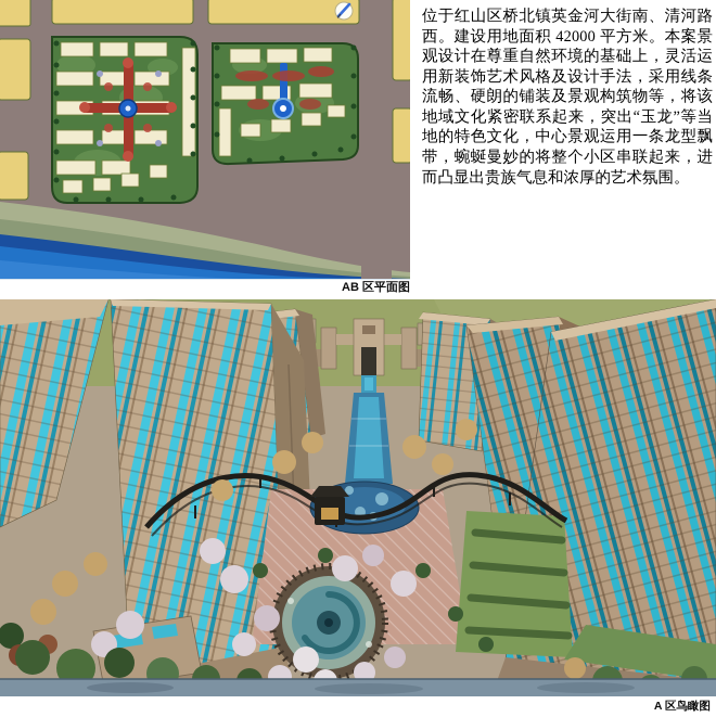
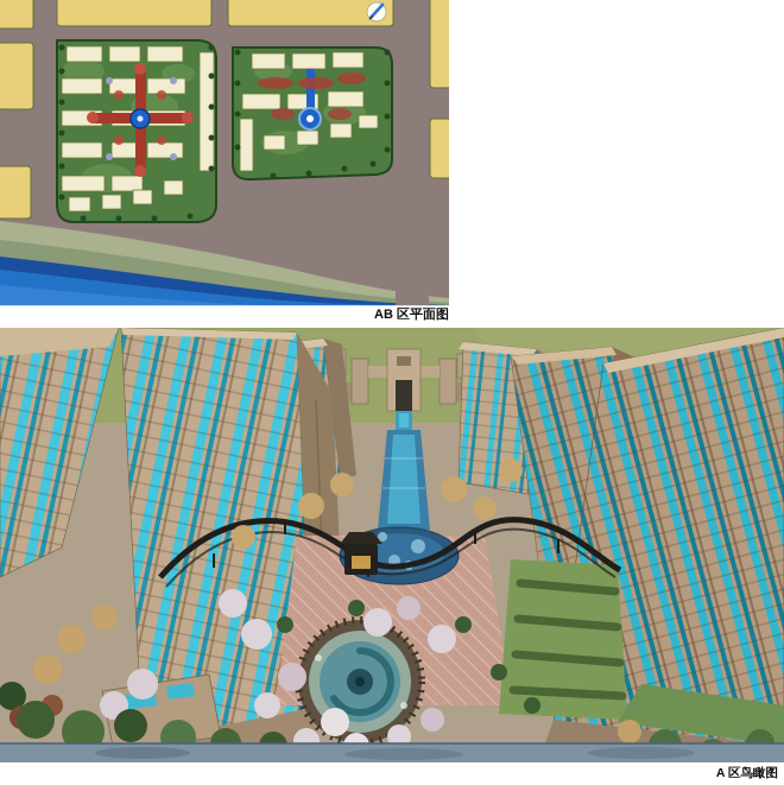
  AB 区平面图
- 位于红山区桥北镇英金河大街南、清河路西。建设用地面积 42000 平方米。本案景观设计在尊重自然环境的基础上，灵活运用新装饰艺术风格及设计手法，采用线条流畅、硬朗的铺装及景观构筑物等，将该地域文化紧密联系起来，突出“玉龙”等当地的特色文化，中心景观运用一条龙型飘带，蜿蜒曼妙的将整个小区串联起来，进而凸显出贵族气息和浓厚的艺术氛围。
  A 区鸟瞰图
